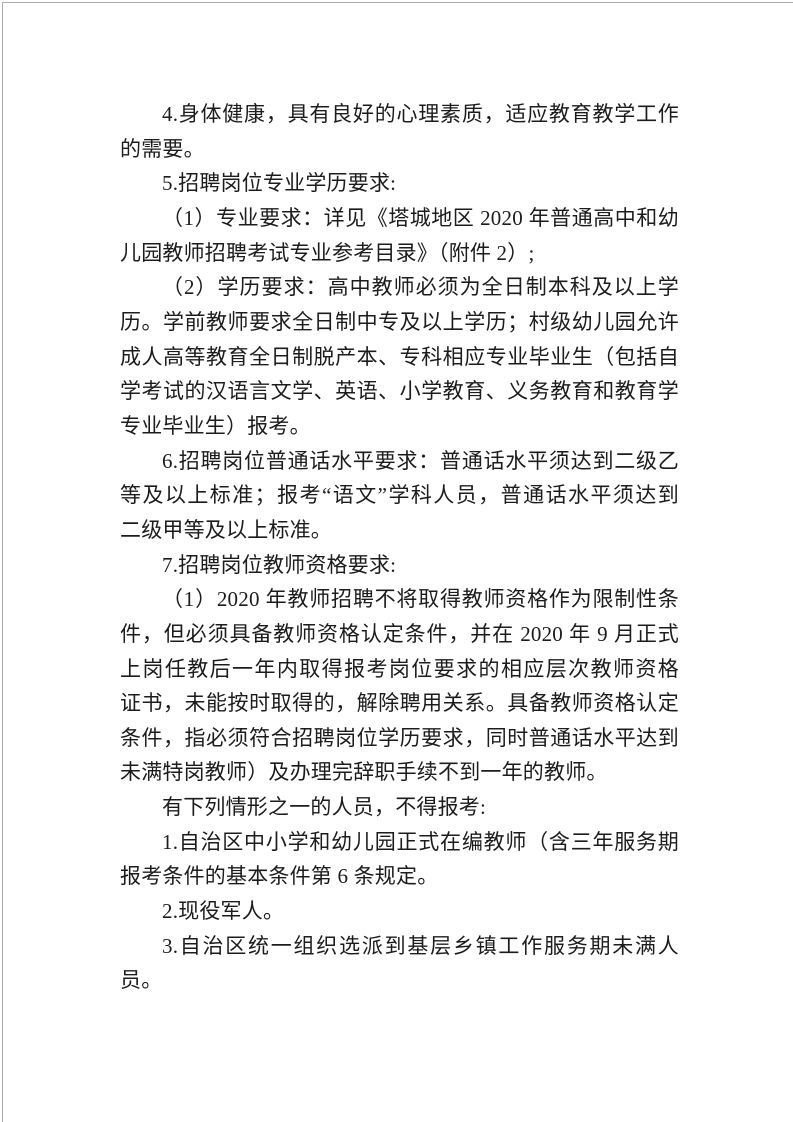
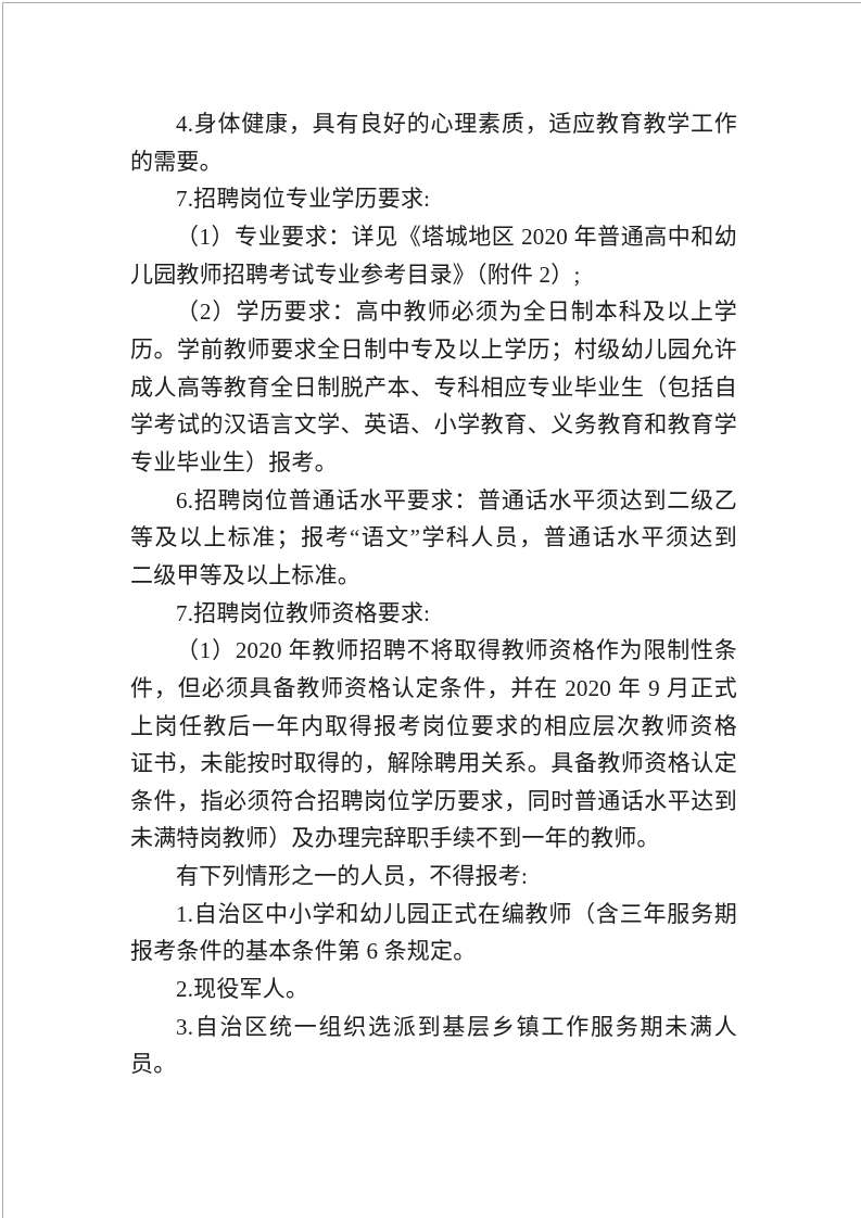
  4.身体健康，具有良好的心理素质，适应教育教学工作
  的需要。
- 5.招聘岗位专业学历要求:
+ 7.招聘岗位专业学历要求:
  （1）专业要求：详见《塔城地区 2020 年普通高中和幼
  儿园教师招聘考试专业参考目录》（附件 2）;
  （2）学历要求：高中教师必须为全日制本科及以上学
  历。学前教师要求全日制中专及以上学历；村级幼儿园允许
  成人高等教育全日制脱产本、专科相应专业毕业生（包括自
  学考试的汉语言文学、英语、小学教育、义务教育和教育学
  专业毕业生）报考。
  6.招聘岗位普通话水平要求：普通话水平须达到二级乙
  等及以上标准；报考“语文”学科人员，普通话水平须达到
  二级甲等及以上标准。
  7.招聘岗位教师资格要求:
  （1）2020 年教师招聘不将取得教师资格作为限制性条
  件，但必须具备教师资格认定条件，并在 2020 年 9 月正式
  上岗任教后一年内取得报考岗位要求的相应层次教师资格
  证书，未能按时取得的，解除聘用关系。具备教师资格认定
  条件，指必须符合招聘岗位学历要求，同时普通话水平达到
  未满特岗教师）及办理完辞职手续不到一年的教师。
  有下列情形之一的人员，不得报考:
  1.自治区中小学和幼儿园正式在编教师（含三年服务期
  报考条件的基本条件第 6 条规定。
  2.现役军人。
  3.自治区统一组织选派到基层乡镇工作服务期未满人
  员。
